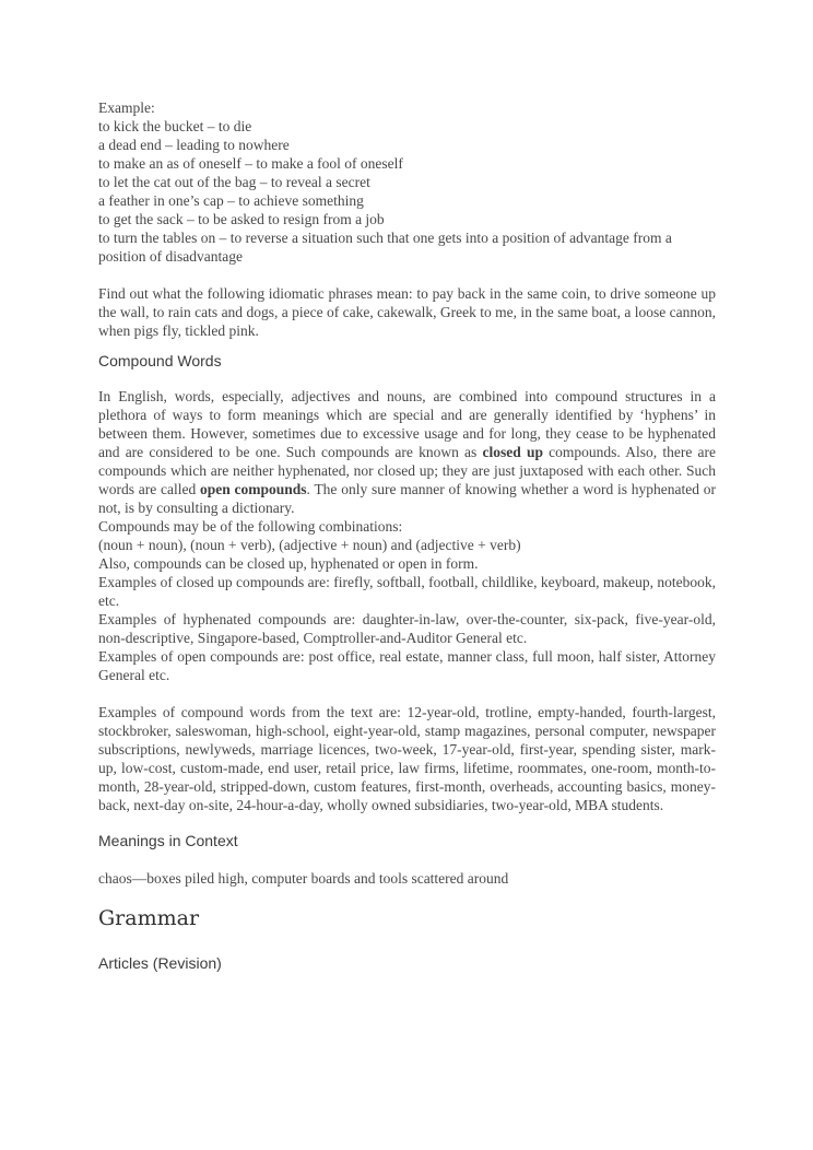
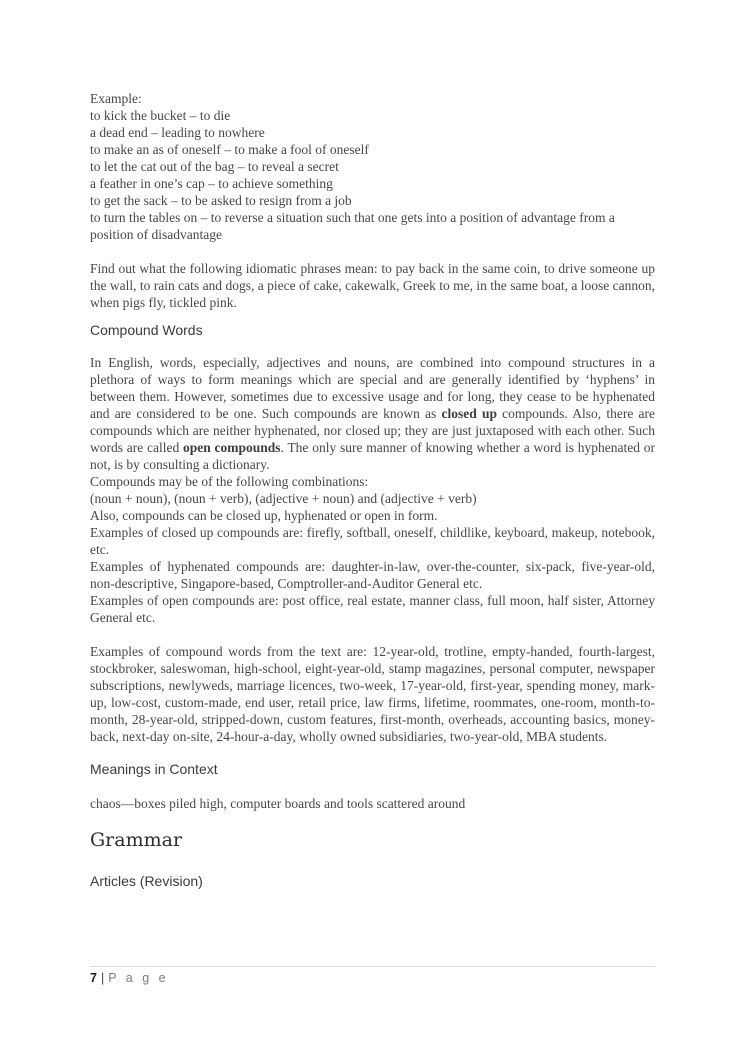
  Example:
  to kick the bucket – to die
  a dead end – leading to nowhere
  to make an as of oneself – to make a fool of oneself
  to let the cat out of the bag – to reveal a secret
  a feather in one’s cap – to achieve something
  to get the sack – to be asked to resign from a job
  to turn the tables on – to reverse a situation such that one gets into a position of advantage from a position of disadvantage
  Find out what the following idiomatic phrases mean: to pay back in the same coin, to drive someone up the wall, to rain cats and dogs, a piece of cake, cakewalk, Greek to me, in the same boat, a loose cannon, when pigs fly, tickled pink.
  Compound Words
  In English, words, especially, adjectives and nouns, are combined into compound structures in a plethora of ways to form meanings which are special and are generally identified by ‘hyphens’ in between them. However, sometimes due to excessive usage and for long, they cease to be hyphenated and are considered to be one. Such compounds are known as closed up compounds. Also, there are compounds which are neither hyphenated, nor closed up; they are just juxtaposed with each other. Such words are called open compounds. The only sure manner of knowing whether a word is hyphenated or not, is by consulting a dictionary.
  Compounds may be of the following combinations:
  (noun + noun), (noun + verb), (adjective + noun) and (adjective + verb)
  Also, compounds can be closed up, hyphenated or open in form.
- Examples of closed up compounds are: firefly, softball, football, childlike, keyboard, makeup, notebook, etc.
+ Examples of closed up compounds are: firefly, softball, oneself, childlike, keyboard, makeup, notebook, etc.
  Examples of hyphenated compounds are: daughter-in-law, over-the-counter, six-pack, five-year-old, non-descriptive, Singapore-based, Comptroller-and-Auditor General etc.
  Examples of open compounds are: post office, real estate, manner class, full moon, half sister, Attorney General etc.
- Examples of compound words from the text are: 12-year-old, trotline, empty-handed, fourth-largest, stockbroker, saleswoman, high-school, eight-year-old, stamp magazines, personal computer, newspaper subscriptions, newlyweds, marriage licences, two-week, 17-year-old, first-year, spending sister, mark-up, low-cost, custom-made, end user, retail price, law firms, lifetime, roommates, one-room, month-to-month, 28-year-old, stripped-down, custom features, first-month, overheads, accounting basics, money-back, next-day on-site, 24-hour-a-day, wholly owned subsidiaries, two-year-old, MBA students.
+ Examples of compound words from the text are: 12-year-old, trotline, empty-handed, fourth-largest, stockbroker, saleswoman, high-school, eight-year-old, stamp magazines, personal computer, newspaper subscriptions, newlyweds, marriage licences, two-week, 17-year-old, first-year, spending money, mark-up, low-cost, custom-made, end user, retail price, law firms, lifetime, roommates, one-room, month-to-month, 28-year-old, stripped-down, custom features, first-month, overheads, accounting basics, money-back, next-day on-site, 24-hour-a-day, wholly owned subsidiaries, two-year-old, MBA students.
  Meanings in Context
  chaos—boxes piled high, computer boards and tools scattered around
  Grammar
  Articles (Revision)
+ 7 | P a g e
